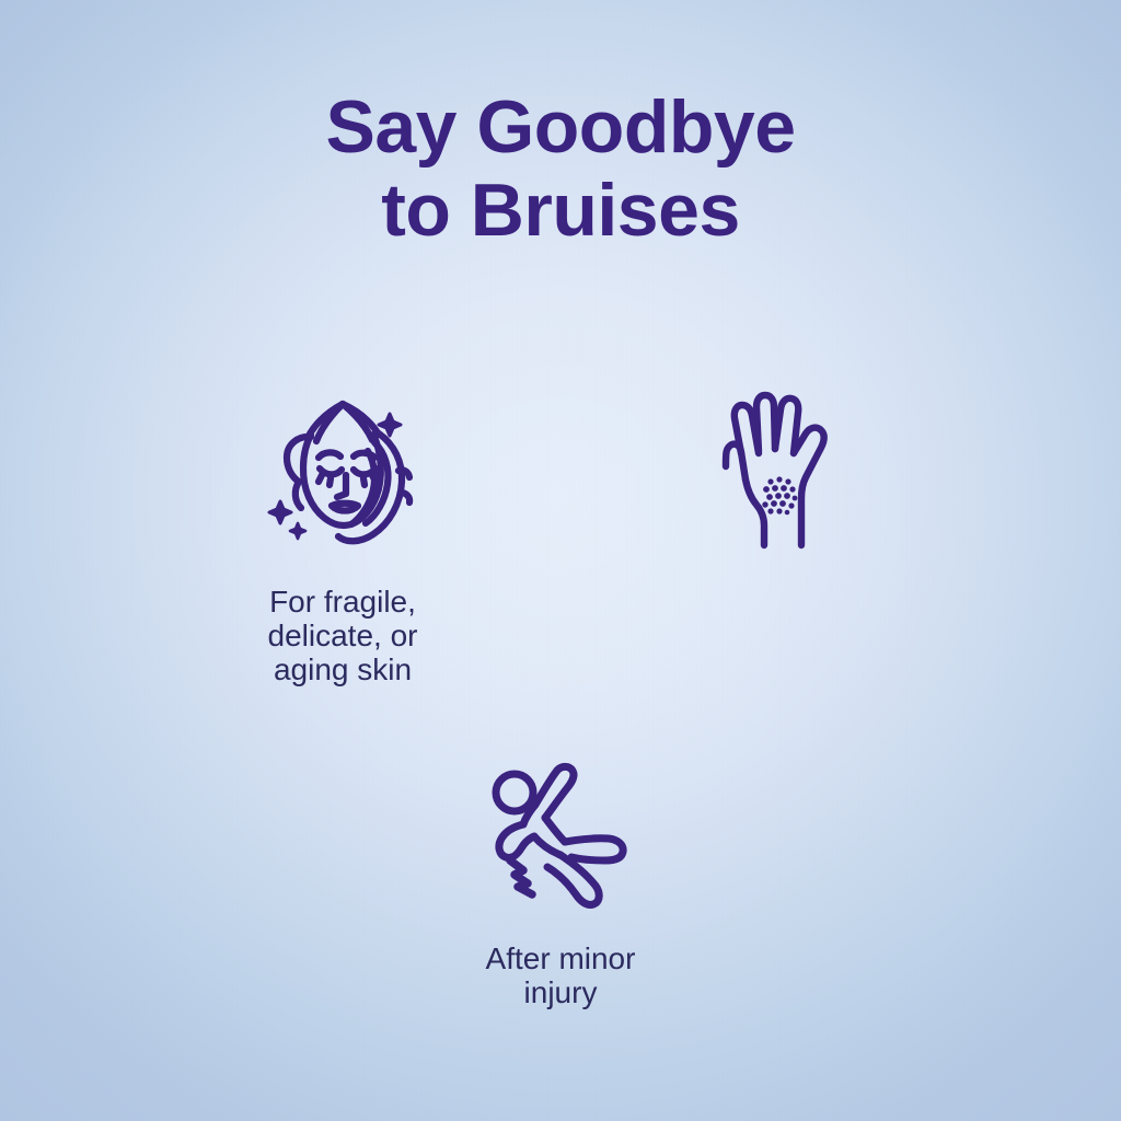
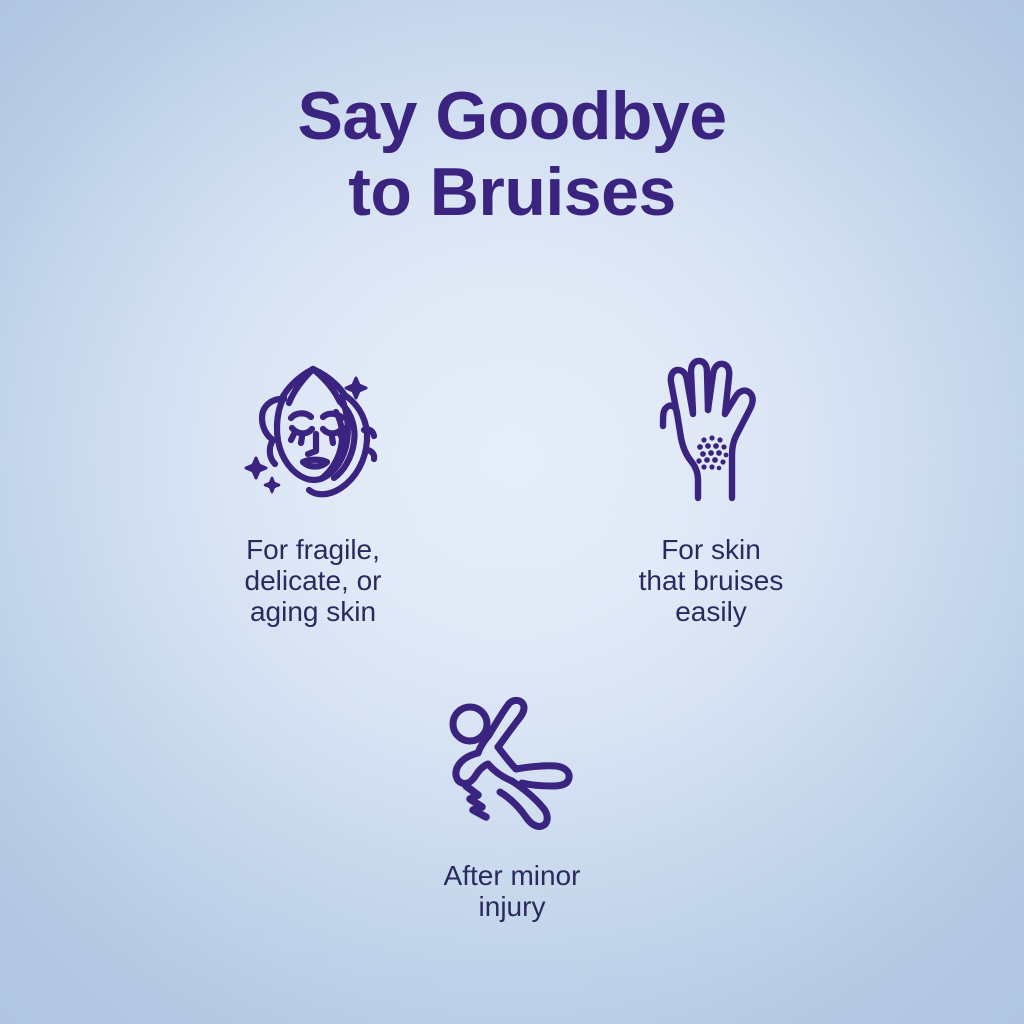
  Say Goodbye
  to Bruises
  For fragile,
  delicate, or
  aging skin
+ For skin
+ that bruises
+ easily
  After minor
  injury
